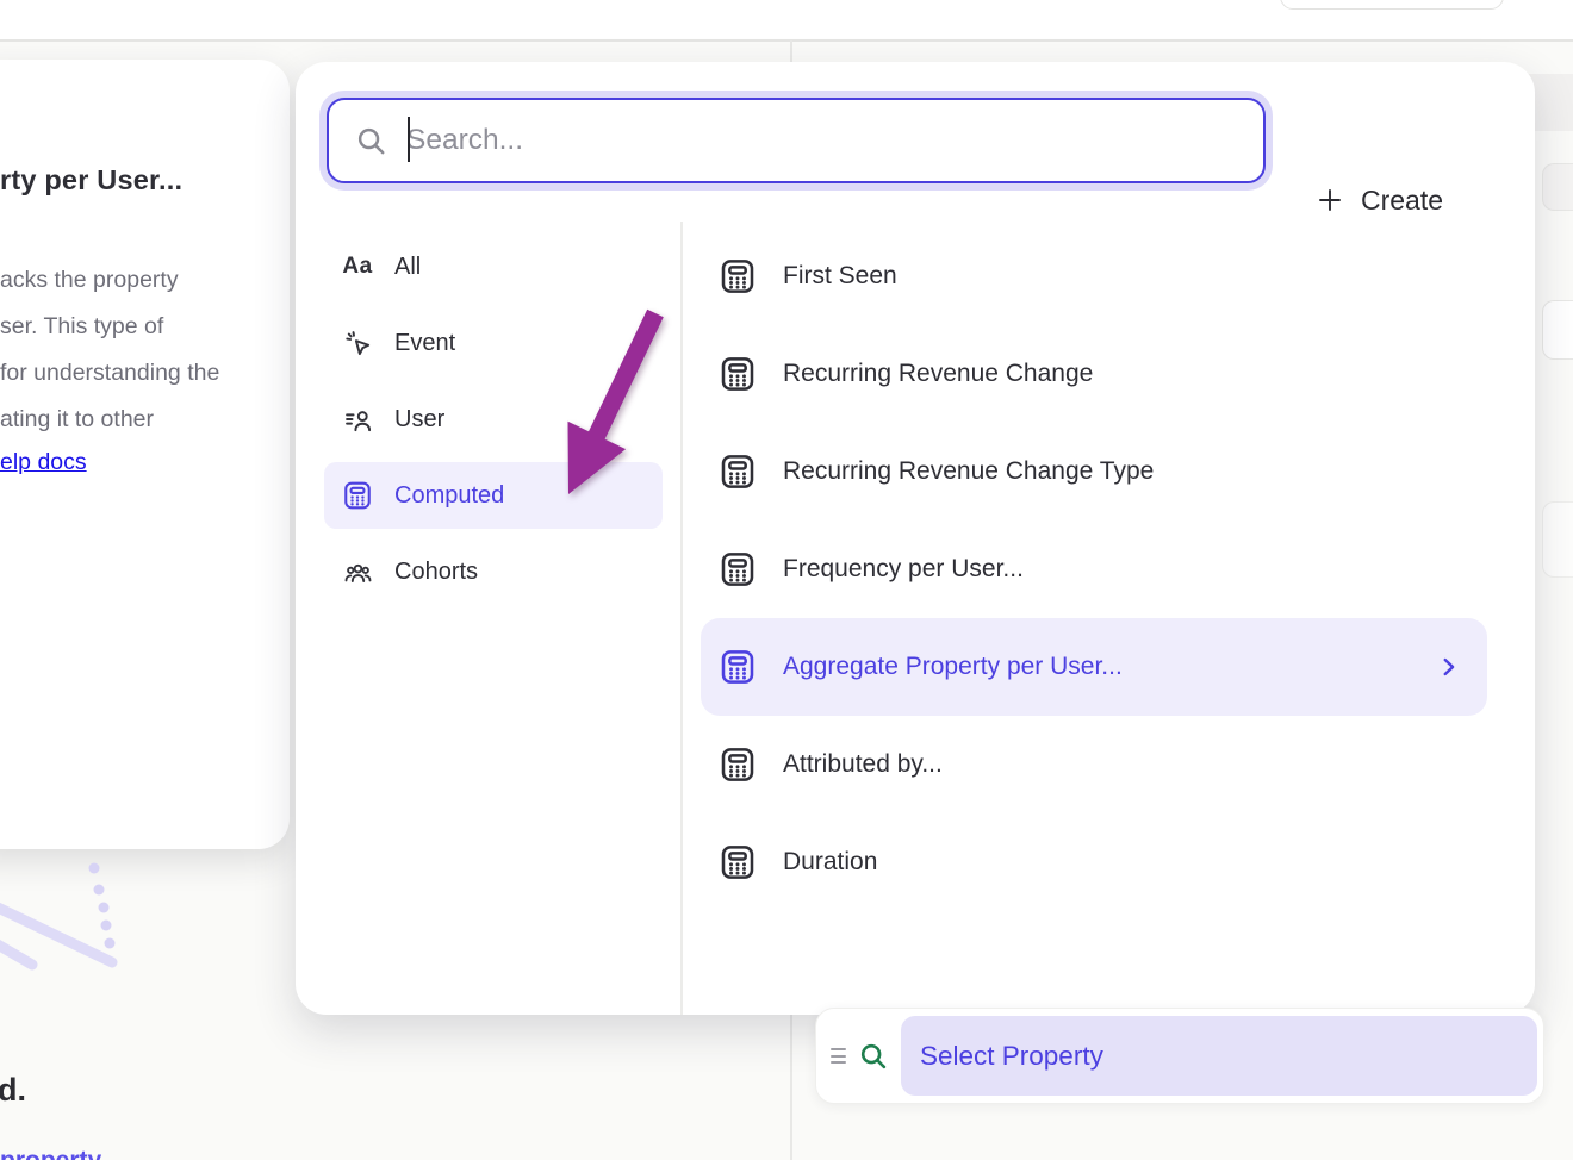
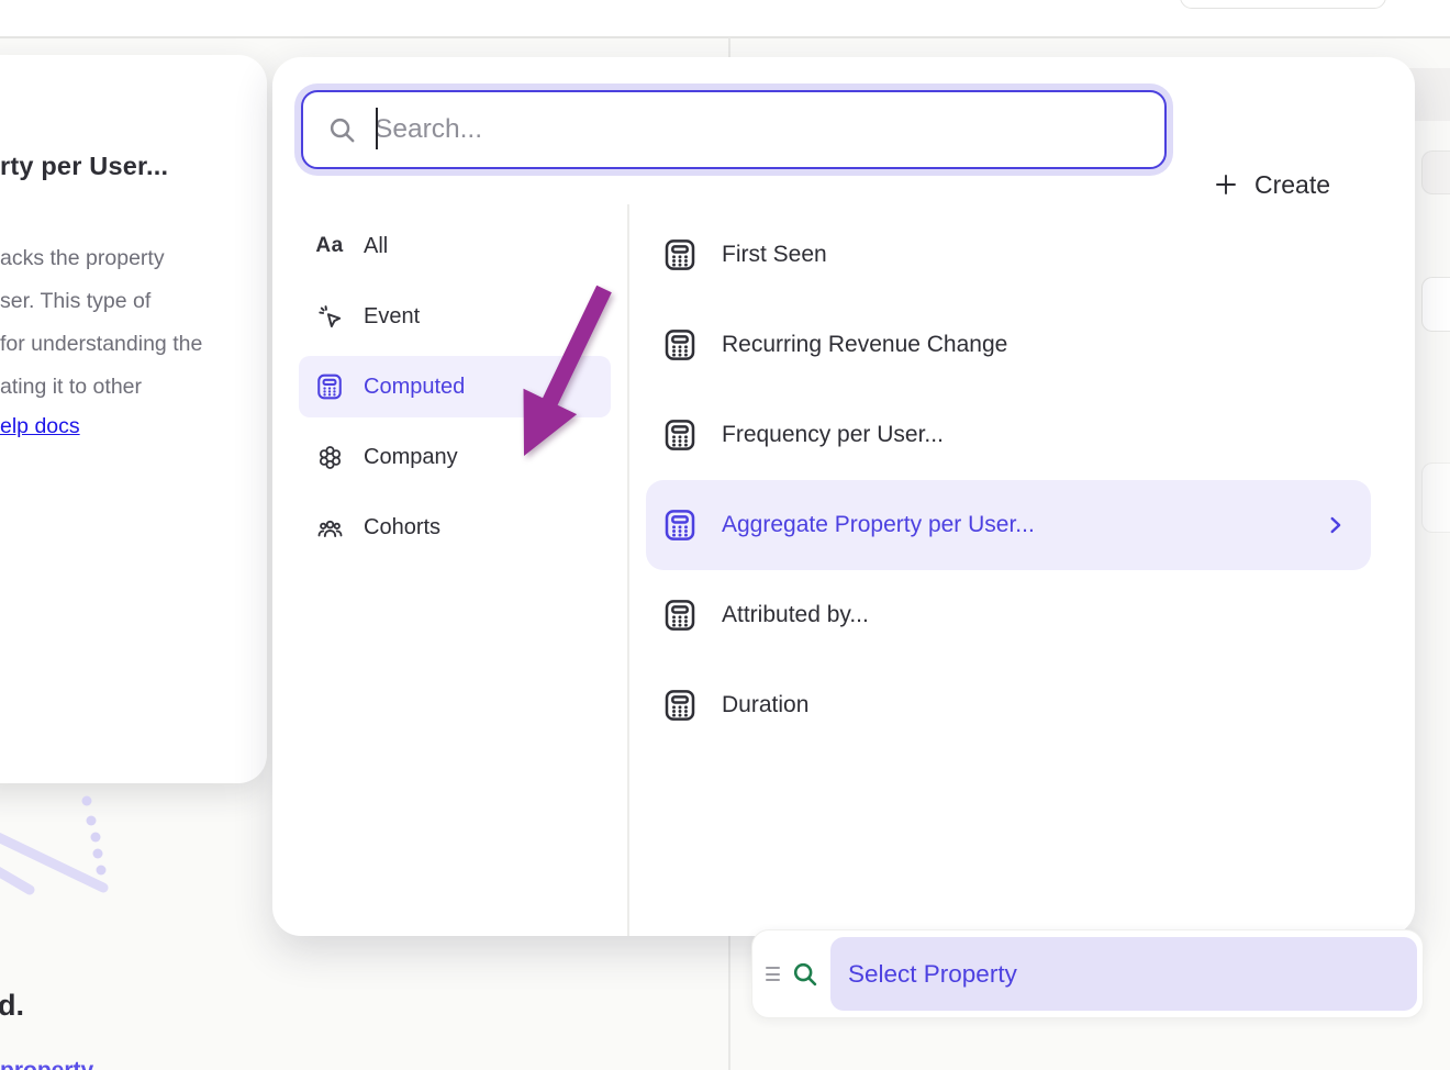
  rty per User...
  acks the property
  ser. This type of
  for understanding the
  ating it to other
  elp docs
  d.
  Search...
  Create
  Aa
  All
  Event
- User
  Computed
+ Company
  Cohorts
  First Seen
  Recurring Revenue Change
- Recurring Revenue Change Type
  Frequency per User...
  Aggregate Property per User...
  Attributed by...
  Duration
  Select Property
